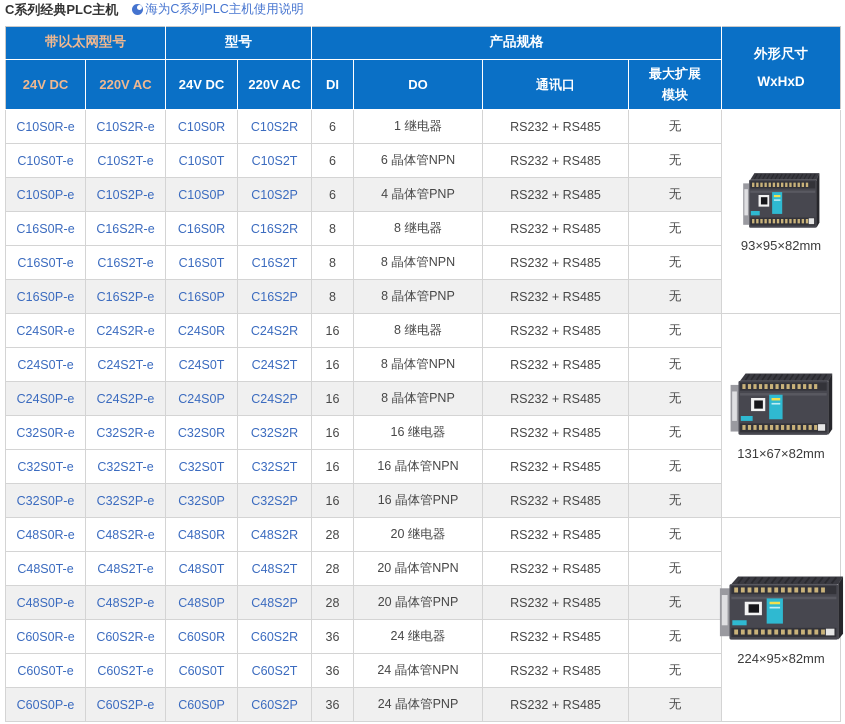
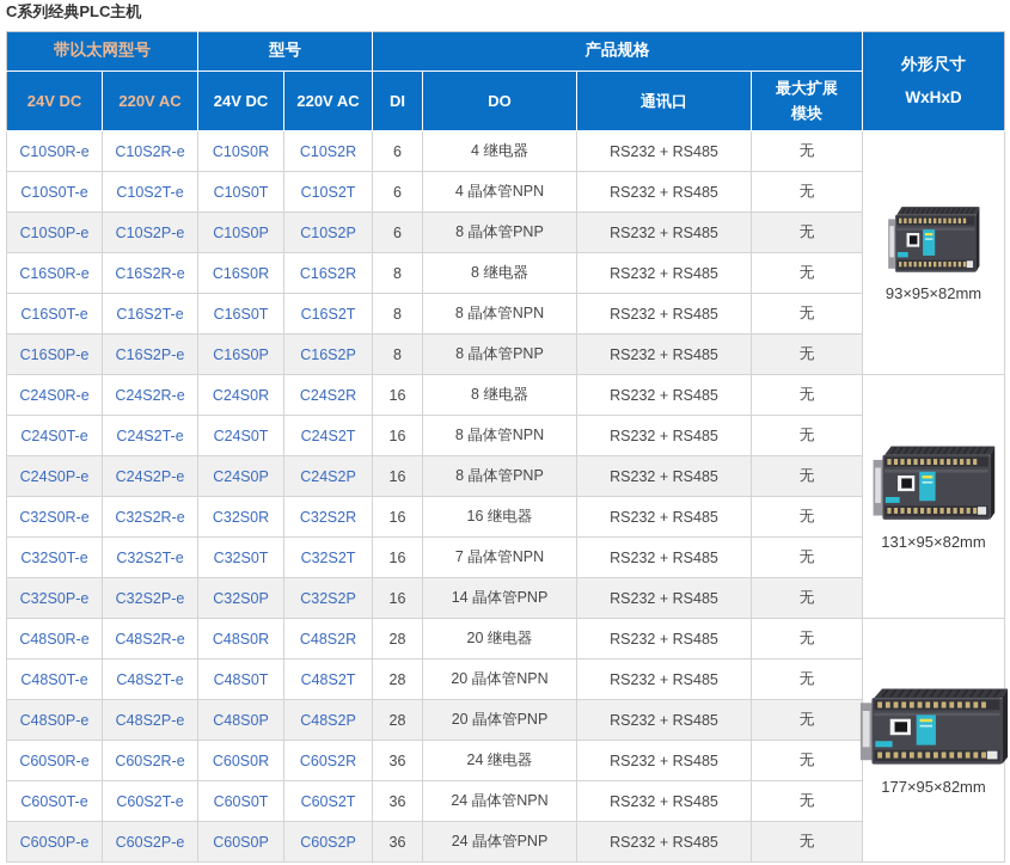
  C系列经典PLC主机
- 海为C系列PLC主机使用说明
  带以太网型号	型号	产品规格	外形尺寸 WxHxD
  24V DC	220V AC	24V DC	220V AC	DI	DO	通讯口	最大扩展模块
- C10S0R-e	C10S2R-e	C10S0R	C10S2R	6	1 继电器	RS232 + RS485	无	93×95×82mm
+ C10S0R-e	C10S2R-e	C10S0R	C10S2R	6	4 继电器	RS232 + RS485	无	93×95×82mm
- C10S0T-e	C10S2T-e	C10S0T	C10S2T	6	6 晶体管NPN	RS232 + RS485	无
+ C10S0T-e	C10S2T-e	C10S0T	C10S2T	6	4 晶体管NPN	RS232 + RS485	无
- C10S0P-e	C10S2P-e	C10S0P	C10S2P	6	4 晶体管PNP	RS232 + RS485	无
+ C10S0P-e	C10S2P-e	C10S0P	C10S2P	6	8 晶体管PNP	RS232 + RS485	无
  C16S0R-e	C16S2R-e	C16S0R	C16S2R	8	8 继电器	RS232 + RS485	无
  C16S0T-e	C16S2T-e	C16S0T	C16S2T	8	8 晶体管NPN	RS232 + RS485	无
  C16S0P-e	C16S2P-e	C16S0P	C16S2P	8	8 晶体管PNP	RS232 + RS485	无
- C24S0R-e	C24S2R-e	C24S0R	C24S2R	16	8 继电器	RS232 + RS485	无	131×67×82mm
+ C24S0R-e	C24S2R-e	C24S0R	C24S2R	16	8 继电器	RS232 + RS485	无	131×95×82mm
  C24S0T-e	C24S2T-e	C24S0T	C24S2T	16	8 晶体管NPN	RS232 + RS485	无
  C24S0P-e	C24S2P-e	C24S0P	C24S2P	16	8 晶体管PNP	RS232 + RS485	无
  C32S0R-e	C32S2R-e	C32S0R	C32S2R	16	16 继电器	RS232 + RS485	无
- C32S0T-e	C32S2T-e	C32S0T	C32S2T	16	16 晶体管NPN	RS232 + RS485	无
+ C32S0T-e	C32S2T-e	C32S0T	C32S2T	16	7 晶体管NPN	RS232 + RS485	无
- C32S0P-e	C32S2P-e	C32S0P	C32S2P	16	16 晶体管PNP	RS232 + RS485	无
+ C32S0P-e	C32S2P-e	C32S0P	C32S2P	16	14 晶体管PNP	RS232 + RS485	无
- C48S0R-e	C48S2R-e	C48S0R	C48S2R	28	20 继电器	RS232 + RS485	无	224×95×82mm
+ C48S0R-e	C48S2R-e	C48S0R	C48S2R	28	20 继电器	RS232 + RS485	无	177×95×82mm
  C48S0T-e	C48S2T-e	C48S0T	C48S2T	28	20 晶体管NPN	RS232 + RS485	无
  C48S0P-e	C48S2P-e	C48S0P	C48S2P	28	20 晶体管PNP	RS232 + RS485	无
  C60S0R-e	C60S2R-e	C60S0R	C60S2R	36	24 继电器	RS232 + RS485	无
  C60S0T-e	C60S2T-e	C60S0T	C60S2T	36	24 晶体管NPN	RS232 + RS485	无
  C60S0P-e	C60S2P-e	C60S0P	C60S2P	36	24 晶体管PNP	RS232 + RS485	无
